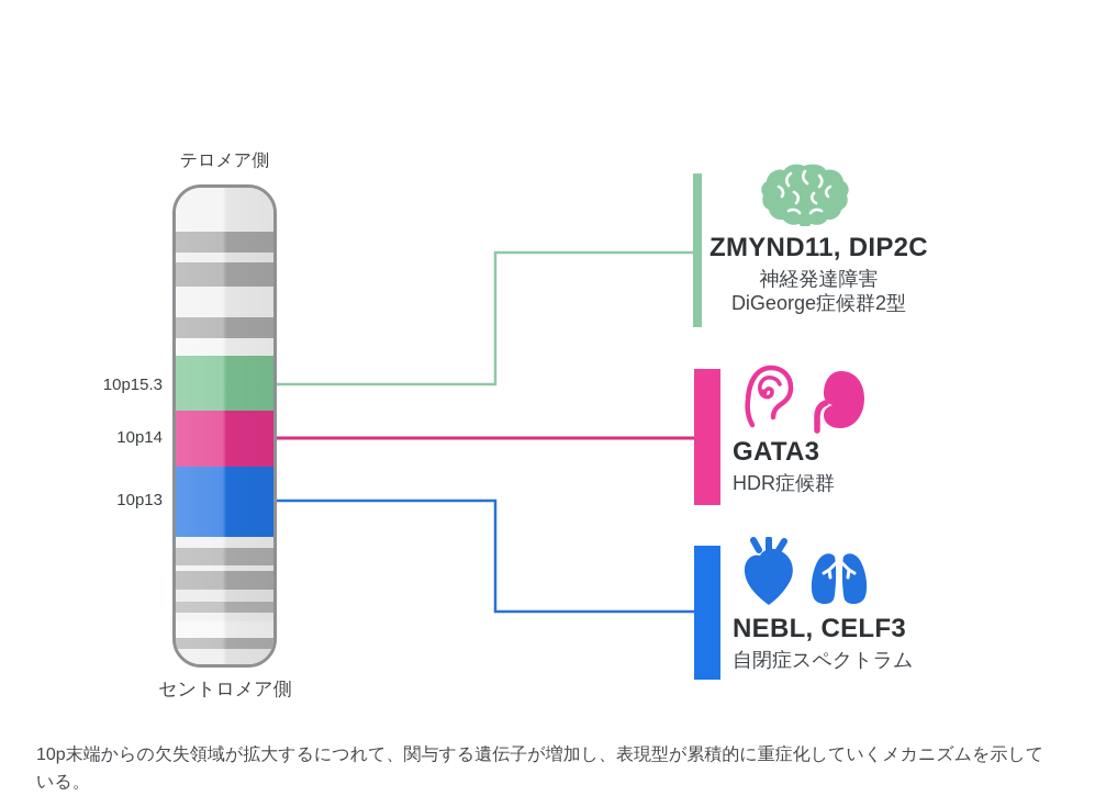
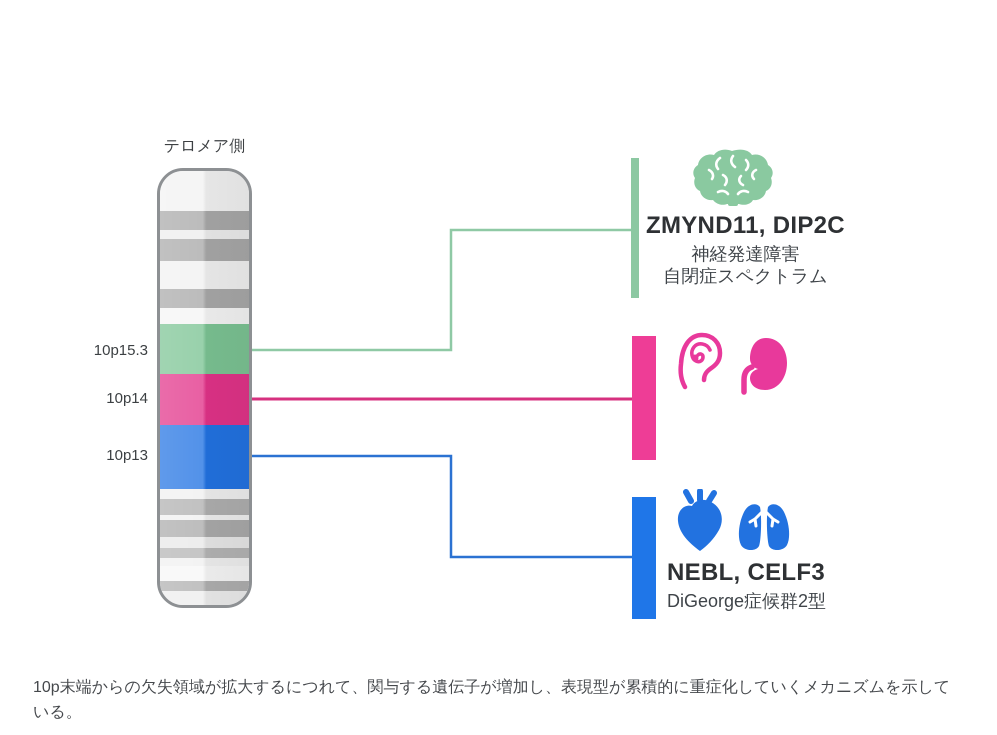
  テロメア側
- セントロメア側
  10p15.3
  10p14
  10p13
  ZMYND11, DIP2C
  神経発達障害
- DiGeorge症候群2型
+ 自閉症スペクトラム
- GATA3
- HDR症候群
  NEBL, CELF3
- 自閉症スペクトラム
+ DiGeorge症候群2型
  10p末端からの欠失領域が拡大するにつれて、関与する遺伝子が増加し、表現型が累積的に重症化していくメカニズムを示している。
